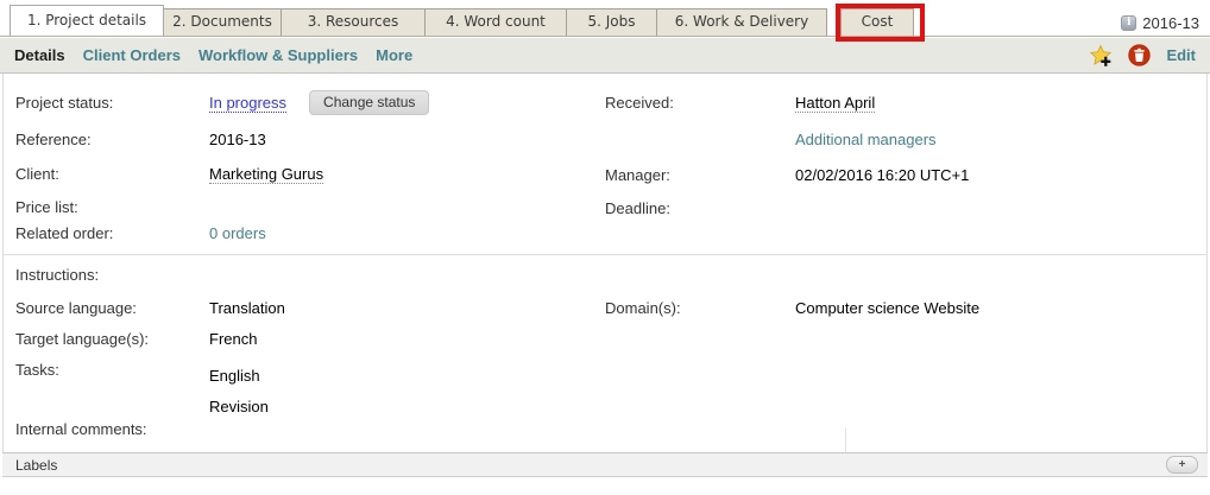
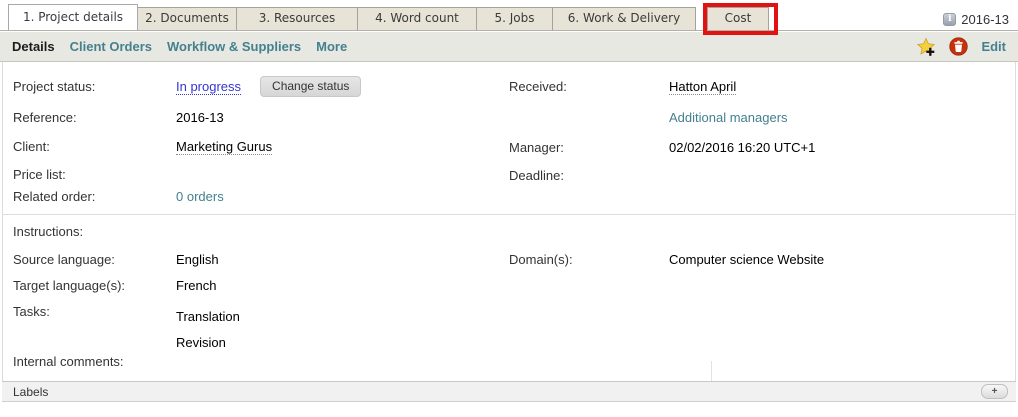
  1. Project details
  2. Documents
  3. Resources
  4. Word count
  5. Jobs
  6. Work & Delivery
  Cost
  i
  2016-13
  Details
  Client Orders
  Workflow & Suppliers
  More
  Edit
  Project status:
  In progress
  Change status
  Reference:
  2016-13
  Client:
  Marketing Gurus
  Price list:
  Related order:
  0 orders
  Received:
  Hatton April
  Additional managers
  Manager:
  02/02/2016 16:20 UTC+1
  Deadline:
  Instructions:
  Source language:
- Translation
+ English
  Target language(s):
  French
  Tasks:
- English
+ Translation
  Revision
  Internal comments:
  Domain(s):
  Computer science Website
  Labels
  +
